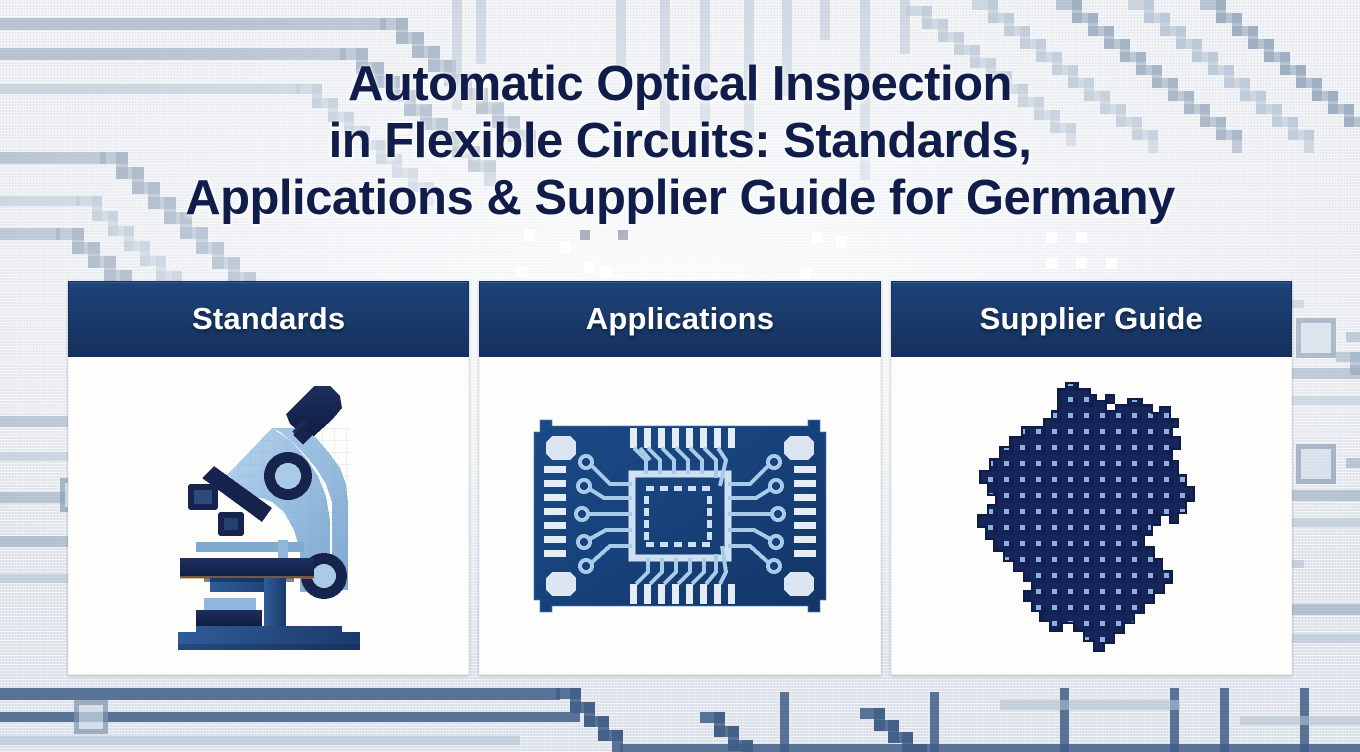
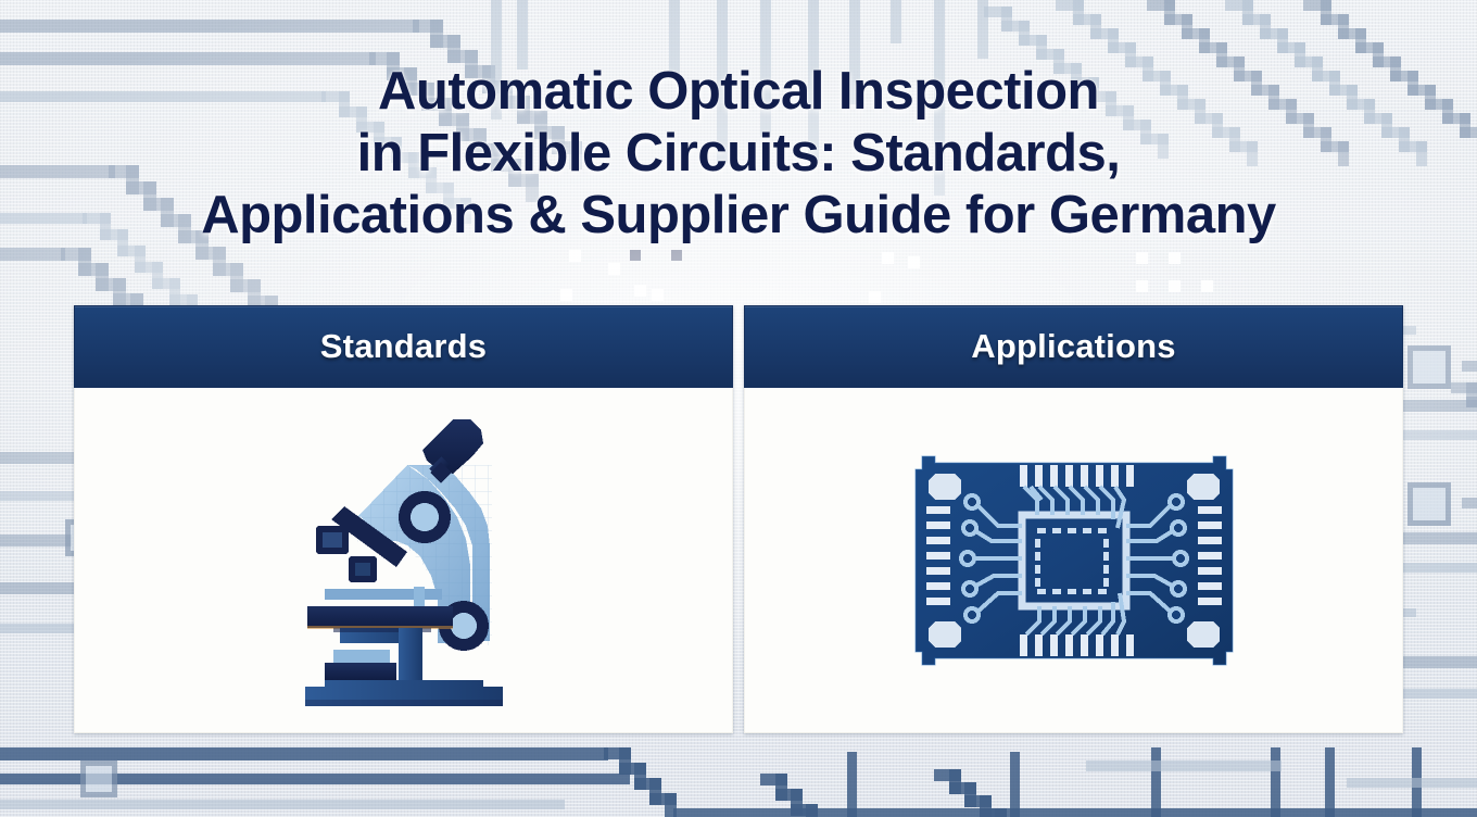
  Automatic Optical Inspection
  in Flexible Circuits: Standards,
  Applications & Supplier Guide for Germany
  Standards
  Applications
- Supplier Guide
